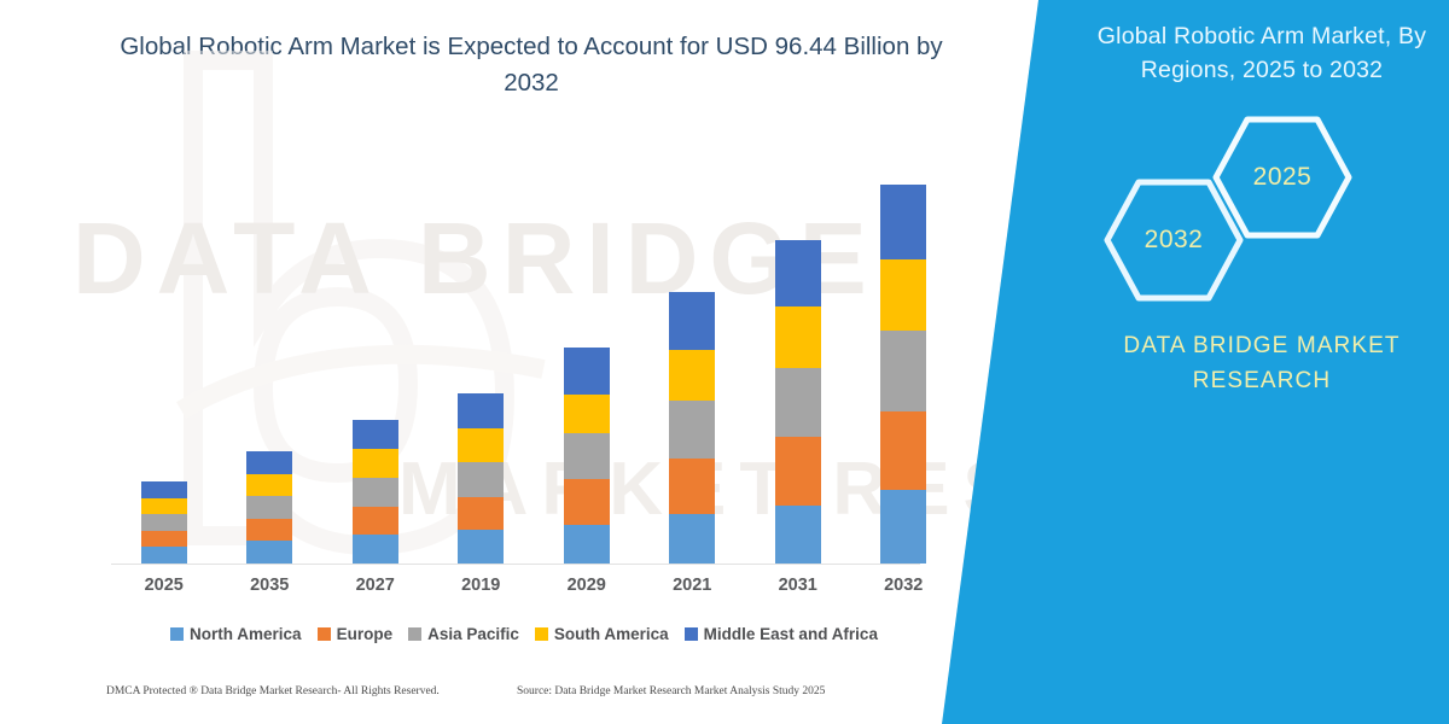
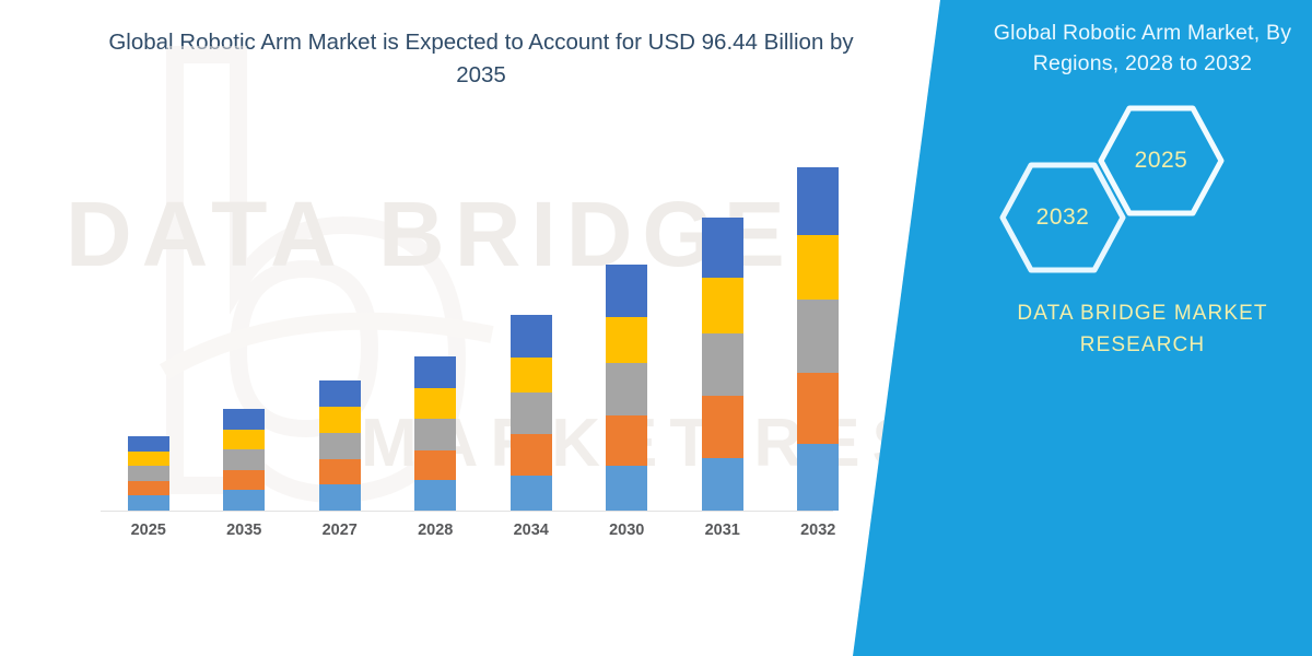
  DATA BRIDGE
- Global Robotic Arm Market is Expected to Account for USD 96.44 Billion by 2032
+ Global Robotic Arm Market is Expected to Account for USD 96.44 Billion by 2035
  2025
  2035
  2027
- 2019
+ 2028
- 2029
+ 2034
- 2021
+ 2030
  2031
  2032
- North America
- Europe
- Asia Pacific
- South America
- Middle East and Africa
- DMCA Protected ® Data Bridge Market Research- All Rights Reserved.
- Source: Data Bridge Market Research Market Analysis Study 2025
- Global Robotic Arm Market, By Regions, 2025 to 2032
+ Global Robotic Arm Market, By Regions, 2028 to 2032
  2032
  2025
  DATA BRIDGE MARKET RESEARCH
